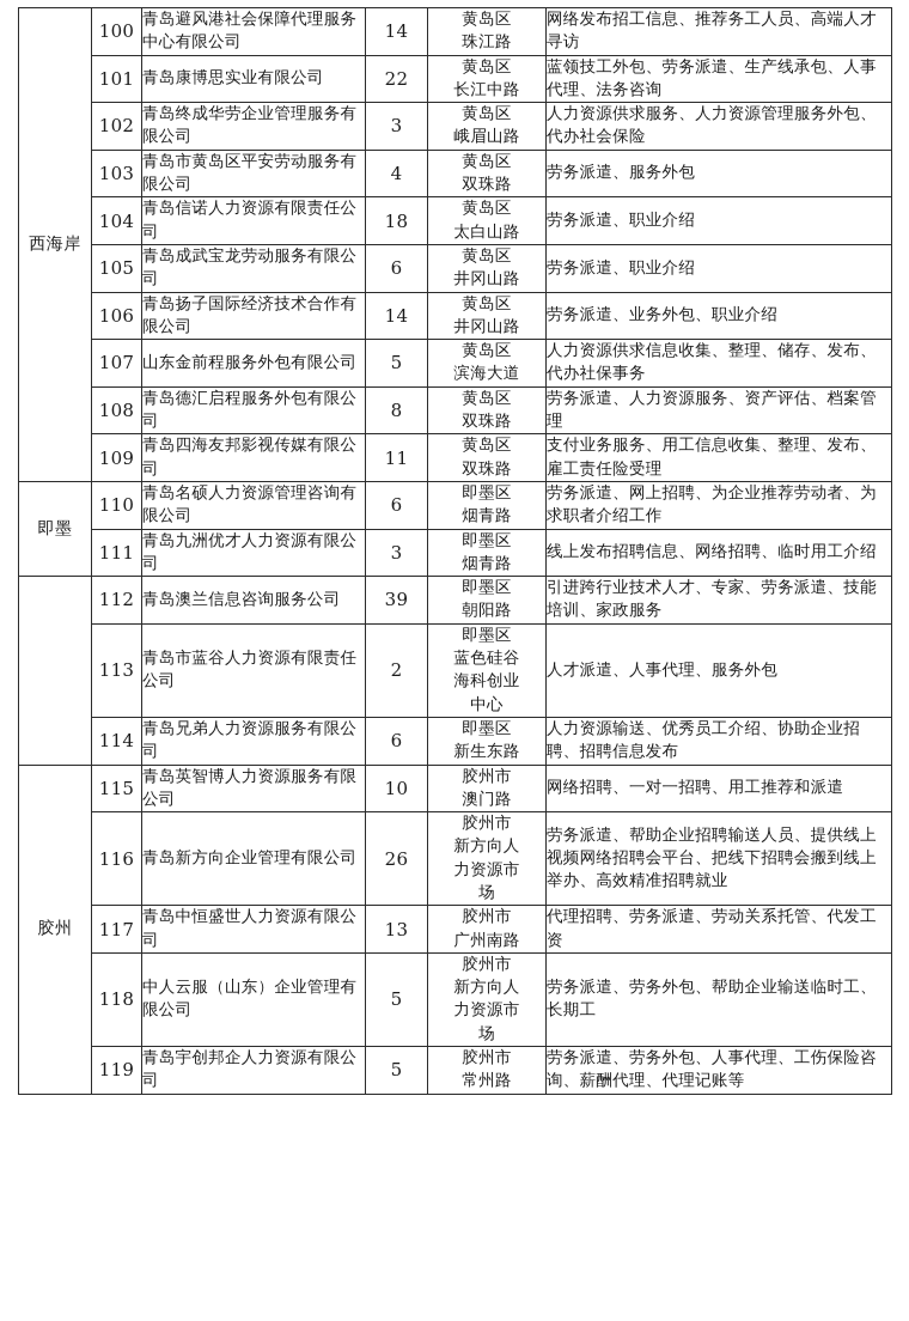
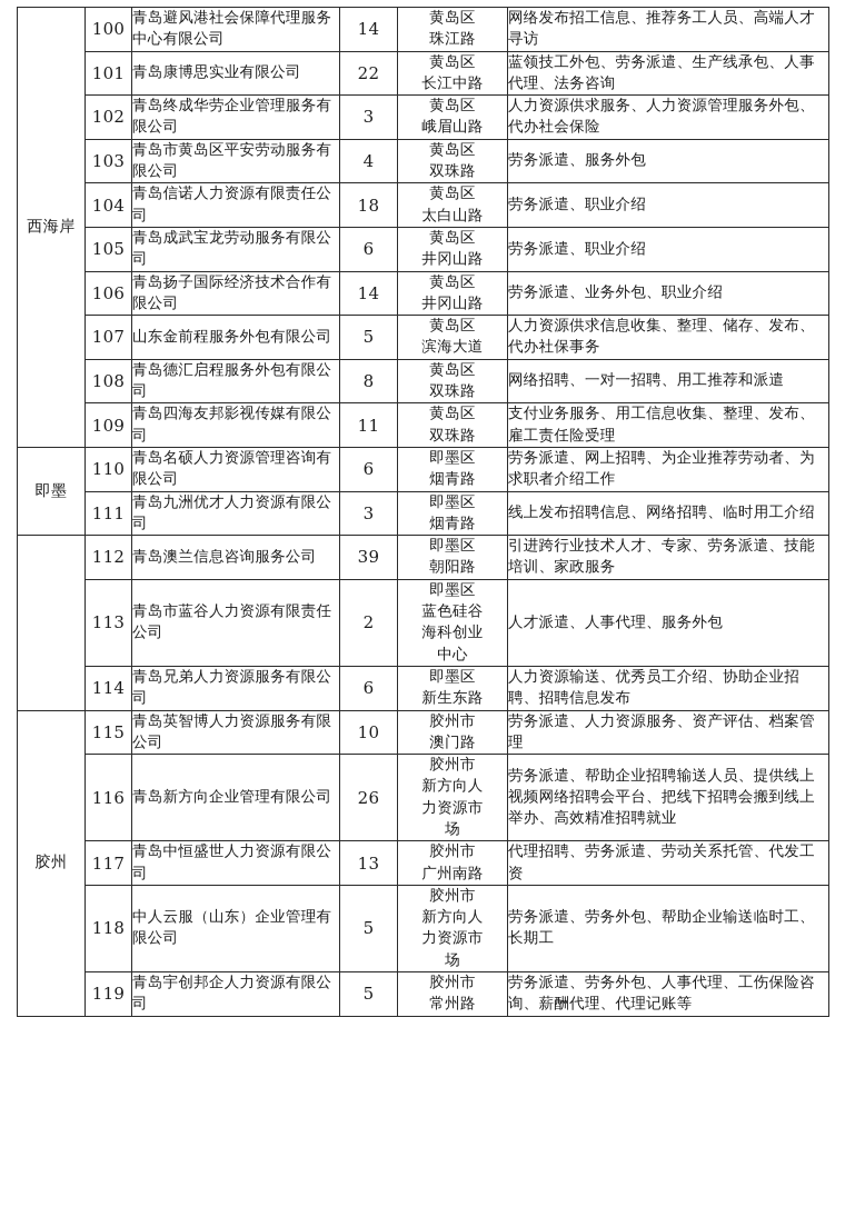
  西海岸	100	青岛避风港社会保障代理服务中心有限公司	14	黄岛区 珠江路	网络发布招工信息、推荐务工人员、高端人才寻访
  101	青岛康博思实业有限公司	22	黄岛区 长江中路	蓝领技工外包、劳务派遣、生产线承包、人事代理、法务咨询
  102	青岛终成华劳企业管理服务有限公司	3	黄岛区 峨眉山路	人力资源供求服务、人力资源管理服务外包、代办社会保险
  103	青岛市黄岛区平安劳动服务有限公司	4	黄岛区 双珠路	劳务派遣、服务外包
  104	青岛信诺人力资源有限责任公司	18	黄岛区 太白山路	劳务派遣、职业介绍
  105	青岛成武宝龙劳动服务有限公司	6	黄岛区 井冈山路	劳务派遣、职业介绍
  106	青岛扬子国际经济技术合作有限公司	14	黄岛区 井冈山路	劳务派遣、业务外包、职业介绍
  107	山东金前程服务外包有限公司	5	黄岛区 滨海大道	人力资源供求信息收集、整理、储存、发布、代办社保事务
- 108	青岛德汇启程服务外包有限公司	8	黄岛区 双珠路	劳务派遣、人力资源服务、资产评估、档案管理
+ 108	青岛德汇启程服务外包有限公司	8	黄岛区 双珠路	网络招聘、一对一招聘、用工推荐和派遣
  109	青岛四海友邦影视传媒有限公司	11	黄岛区 双珠路	支付业务服务、用工信息收集、整理、发布、雇工责任险受理
  即墨	110	青岛名硕人力资源管理咨询有限公司	6	即墨区 烟青路	劳务派遣、网上招聘、为企业推荐劳动者、为求职者介绍工作
  111	青岛九洲优才人力资源有限公司	3	即墨区 烟青路	线上发布招聘信息、网络招聘、临时用工介绍
  	112	青岛澳兰信息咨询服务公司	39	即墨区 朝阳路	引进跨行业技术人才、专家、劳务派遣、技能培训、家政服务
  113	青岛市蓝谷人力资源有限责任公司	2	即墨区 蓝色硅谷 海科创业 中心	人才派遣、人事代理、服务外包
  114	青岛兄弟人力资源服务有限公司	6	即墨区 新生东路	人力资源输送、优秀员工介绍、协助企业招聘、招聘信息发布
- 胶州	115	青岛英智博人力资源服务有限公司	10	胶州市 澳门路	网络招聘、一对一招聘、用工推荐和派遣
+ 胶州	115	青岛英智博人力资源服务有限公司	10	胶州市 澳门路	劳务派遣、人力资源服务、资产评估、档案管理
  116	青岛新方向企业管理有限公司	26	胶州市 新方向人 力资源市 场	劳务派遣、帮助企业招聘输送人员、提供线上视频网络招聘会平台、把线下招聘会搬到线上举办、高效精准招聘就业
  117	青岛中恒盛世人力资源有限公司	13	胶州市 广州南路	代理招聘、劳务派遣、劳动关系托管、代发工资
  118	中人云服（山东）企业管理有限公司	5	胶州市 新方向人 力资源市 场	劳务派遣、劳务外包、帮助企业输送临时工、长期工
  119	青岛宇创邦企人力资源有限公司	5	胶州市 常州路	劳务派遣、劳务外包、人事代理、工伤保险咨询、薪酬代理、代理记账等
